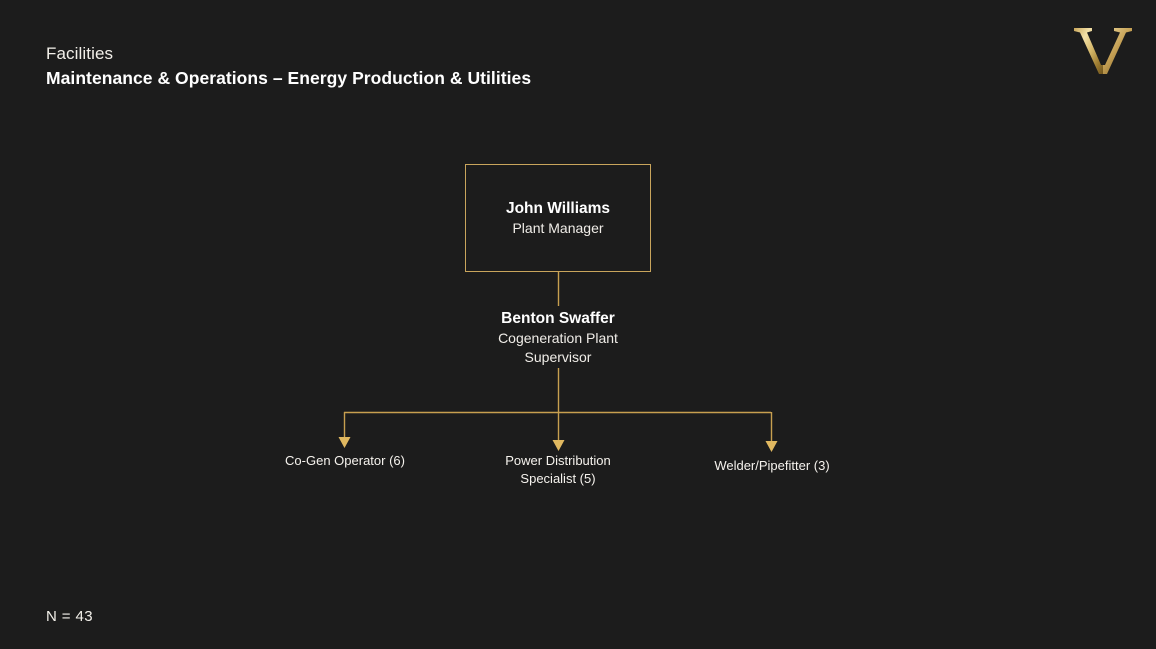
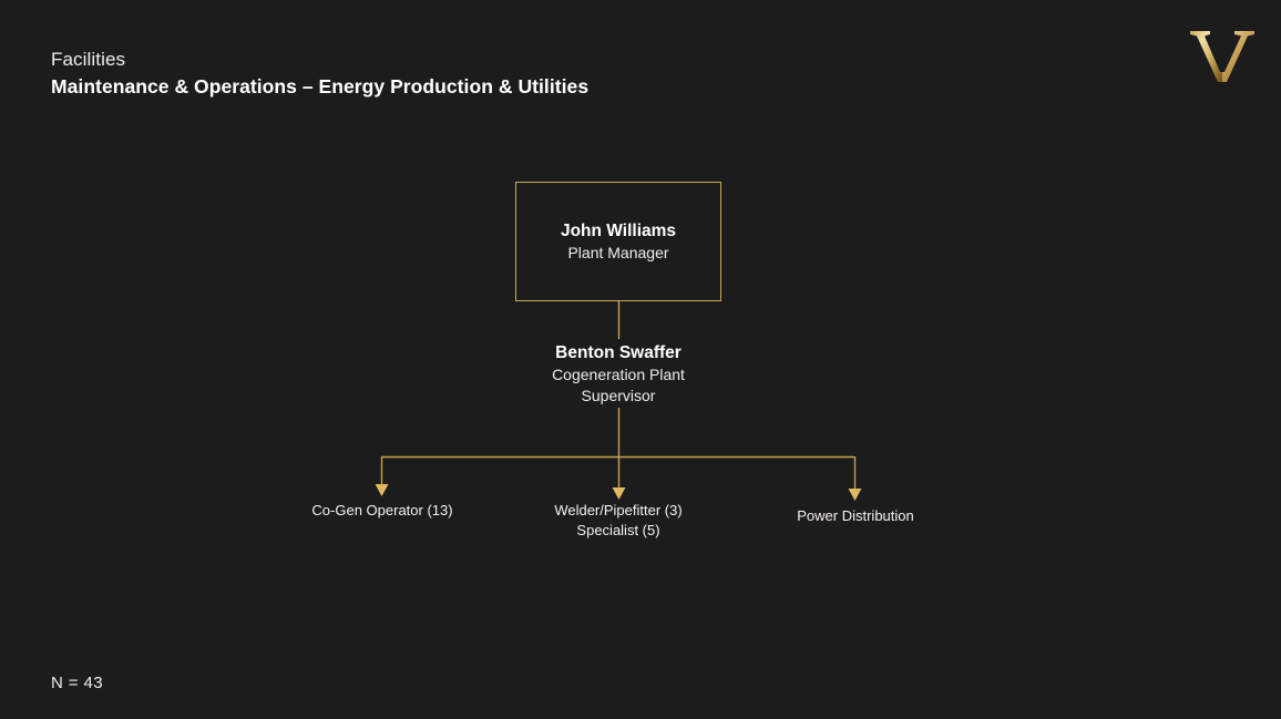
  Facilities
  Maintenance & Operations – Energy Production & Utilities
  John Williams
  Plant Manager
  Benton Swaffer
  Cogeneration Plant
  Supervisor
- Co-Gen Operator (6)
+ Co-Gen Operator (13)
- Power Distribution
+ Welder/Pipefitter (3)
  Specialist (5)
- Welder/Pipefitter (3)
+ Power Distribution
  N = 43
